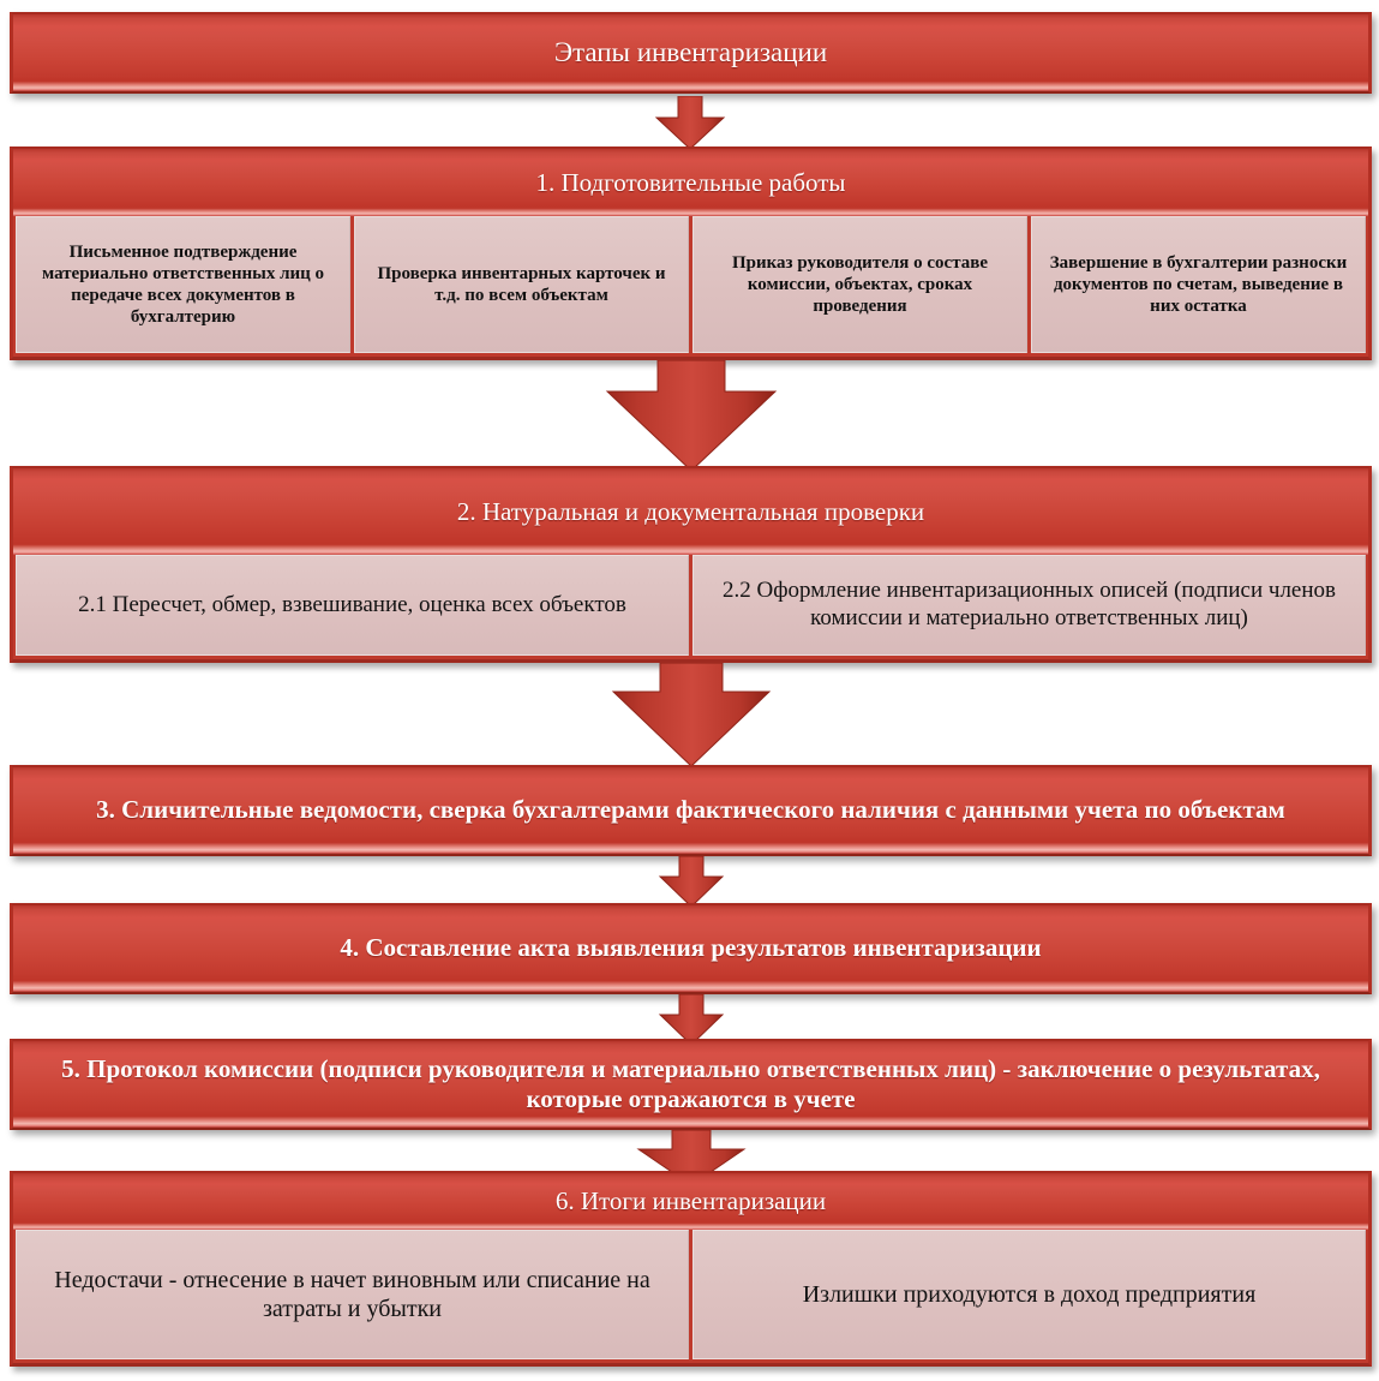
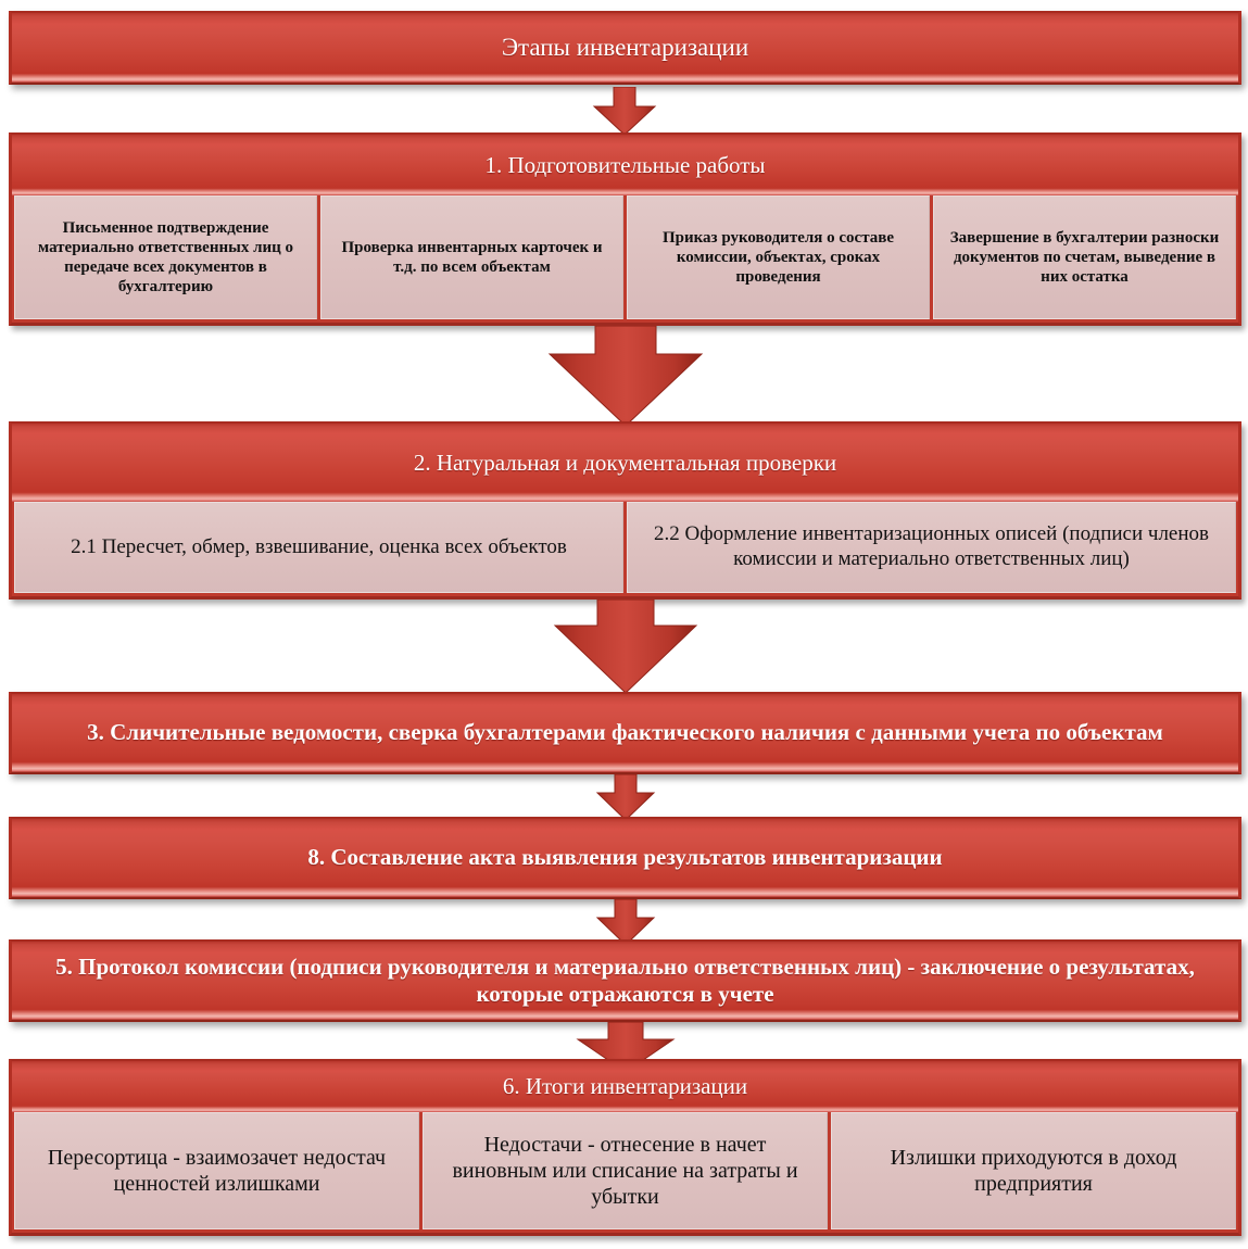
  Этапы инвентаризации
  1. Подготовительные работы
  Письменное подтверждение материально ответственных лиц о передаче всех документов в бухгалтерию
  Проверка инвентарных карточек и т.д. по всем объектам
  Приказ руководителя о составе комиссии, объектах, сроках проведения
  Завершение в бухгалтерии разноски документов по счетам, выведение в них остатка
  2. Натуральная и документальная проверки
  2.1 Пересчет, обмер, взвешивание, оценка всех объектов
  2.2 Оформление инвентаризационных описей (подписи членов комиссии и материально ответственных лиц)
  3. Сличительные ведомости, сверка бухгалтерами фактического наличия с данными учета по объектам
- 4. Составление акта выявления результатов инвентаризации
+ 8. Составление акта выявления результатов инвентаризации
  5. Протокол комиссии (подписи руководителя и материально ответственных лиц) - заключение о результатах, которые отражаются в учете
  6. Итоги инвентаризации
+ Пересортица - взаимозачет недостач ценностей излишками
  Недостачи - отнесение в начет виновным или списание на затраты и убытки
  Излишки приходуются в доход предприятия
